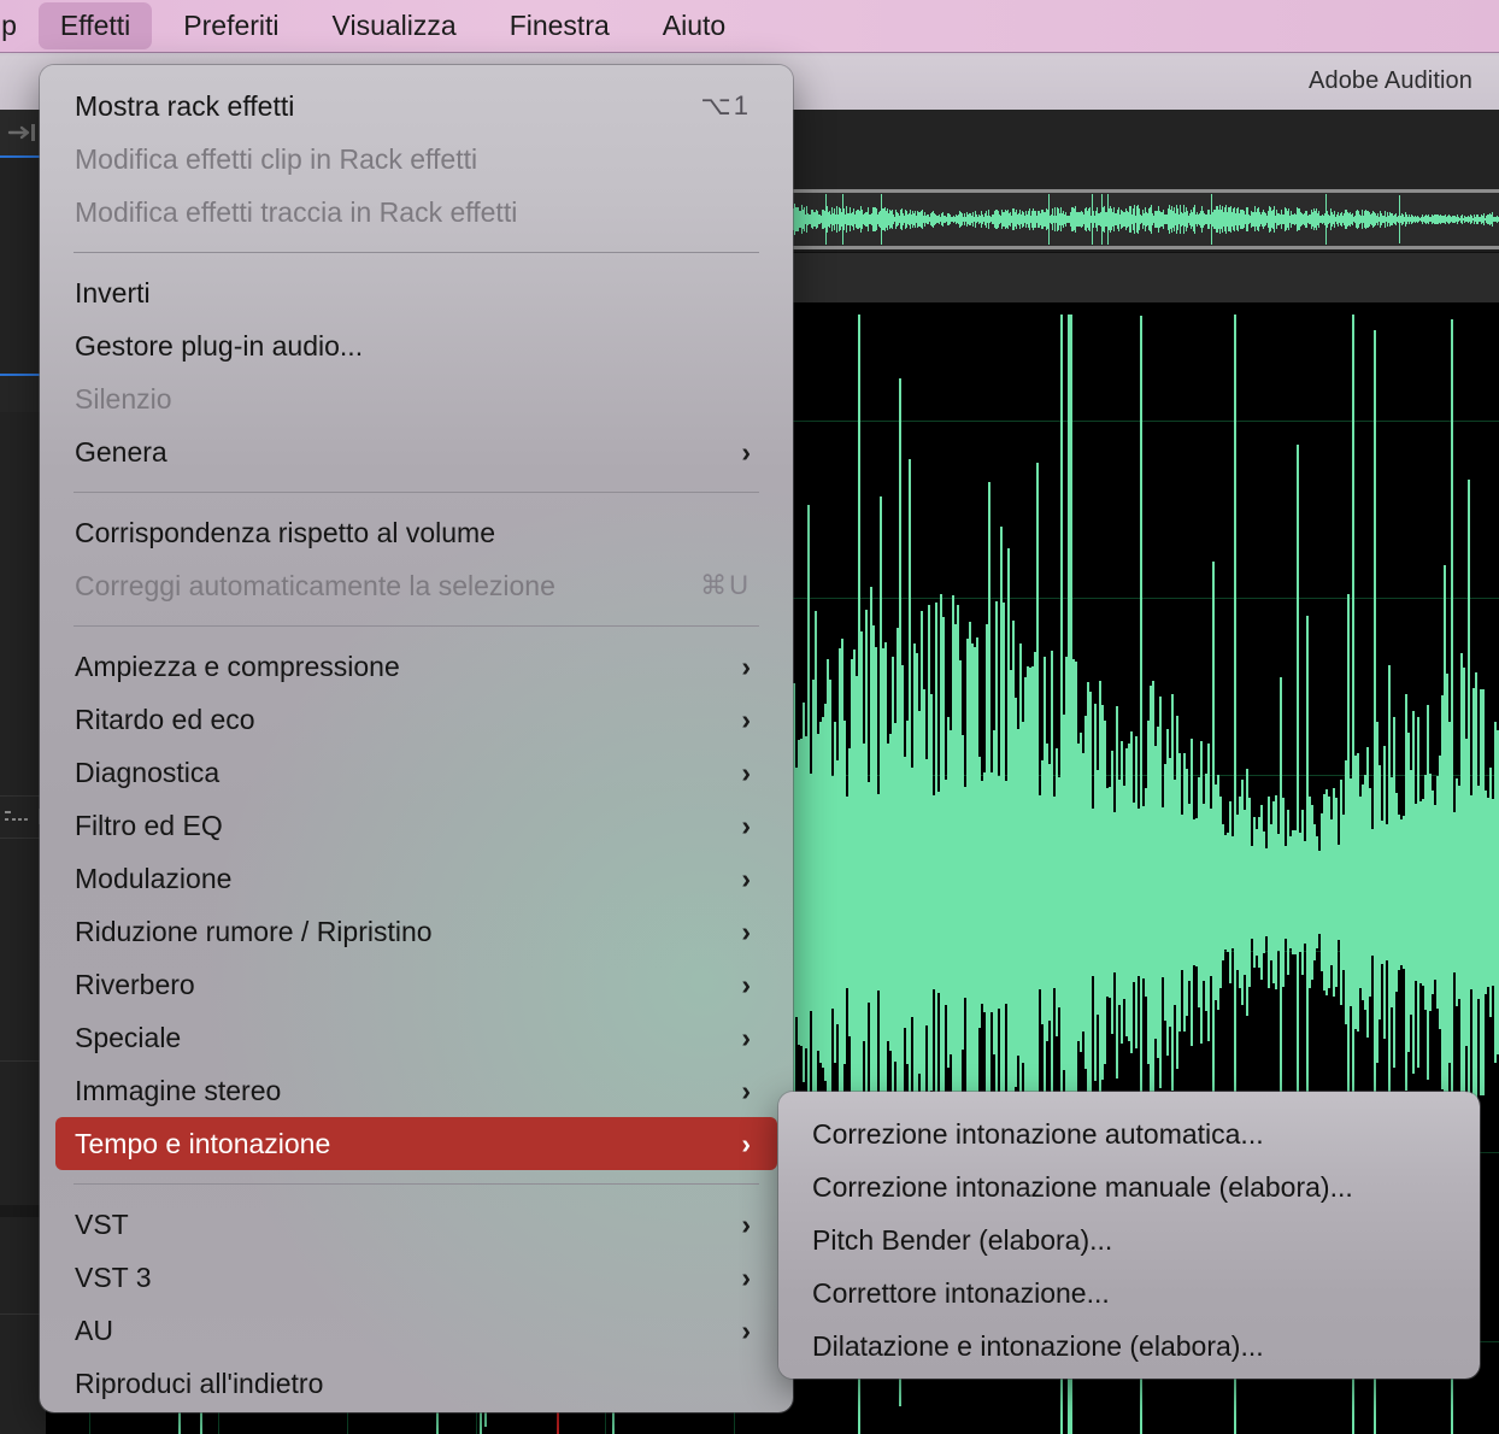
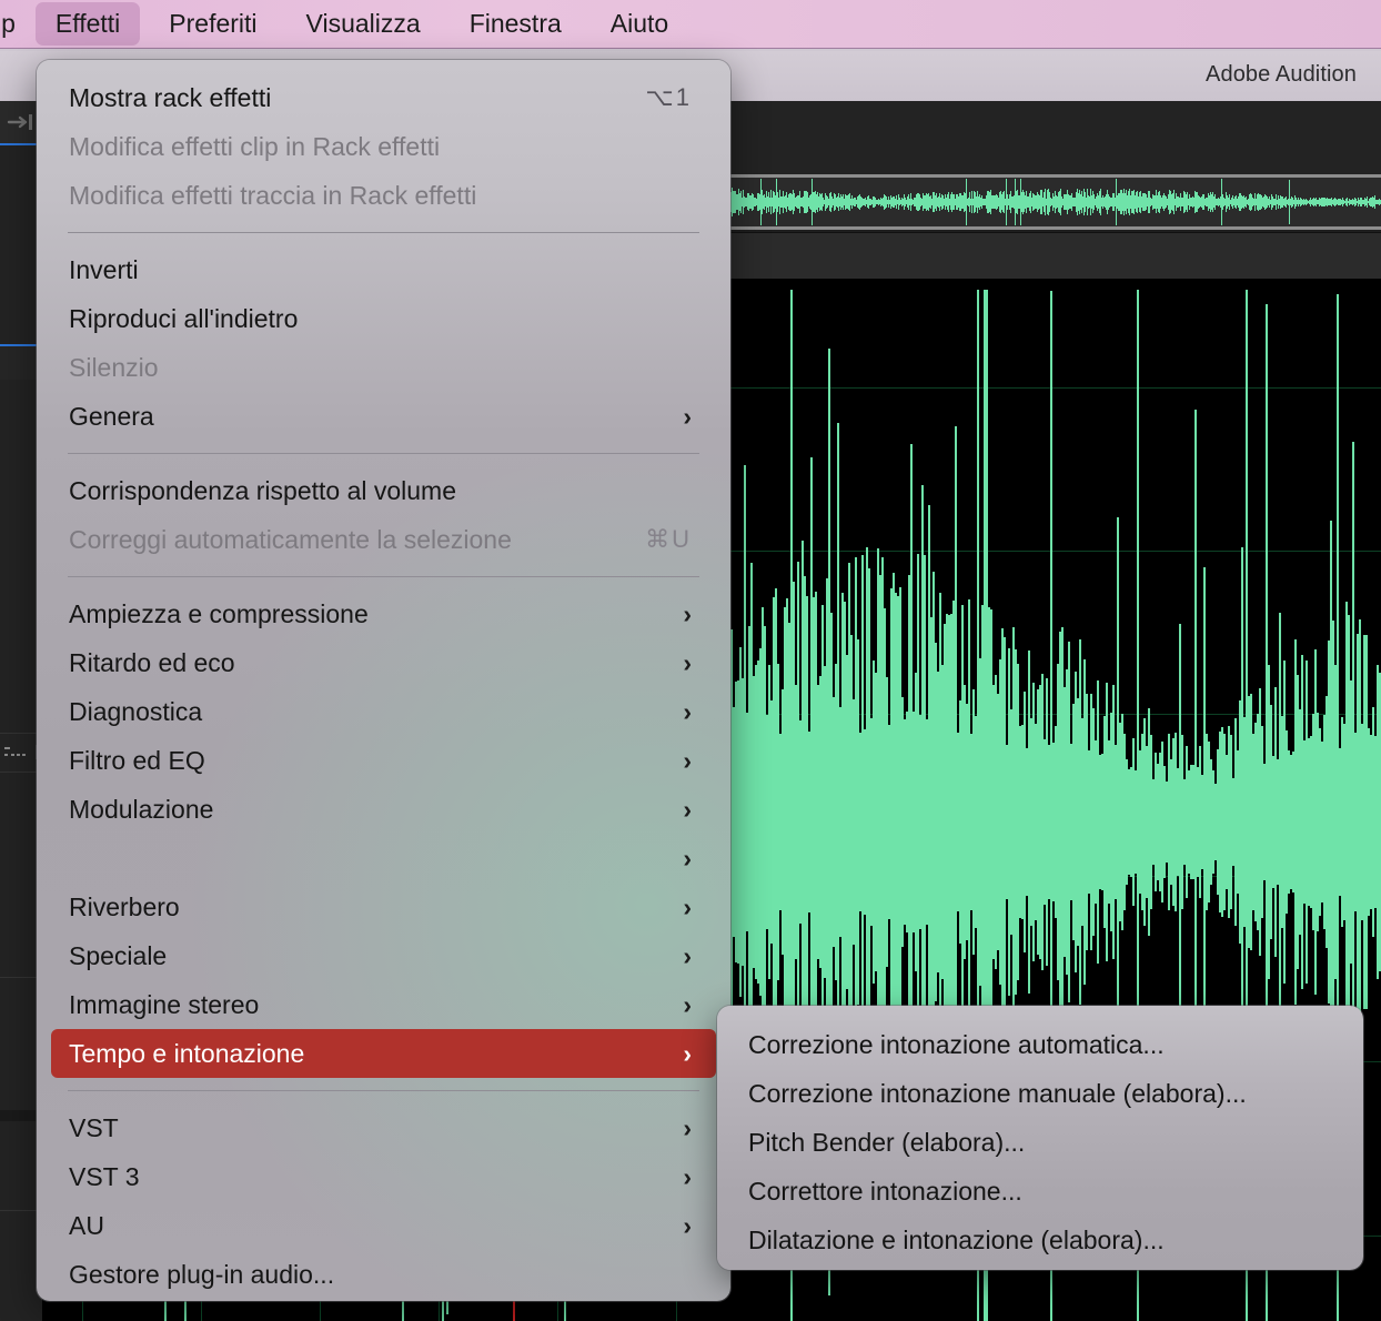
  Adobe Audition
  Effetti
  Preferiti
  Visualizza
  Finestra
  Aiuto
  Mostra rack effetti
  ⌥1
  Modifica effetti clip in Rack effetti
  Modifica effetti traccia in Rack effetti
  Inverti
- Gestore plug-in audio...
+ Riproduci all'indietro
  Silenzio
  Genera
  ›
  Corrispondenza rispetto al volume
  Correggi automaticamente la selezione
  ⌘U
  Ampiezza e compressione
  ›
  Ritardo ed eco
  ›
  Diagnostica
  ›
  Filtro ed EQ
  ›
  Modulazione
  ›
- Riduzione rumore / Ripristino
  ›
  Riverbero
  ›
  Speciale
  ›
  Immagine stereo
  ›
  Tempo e intonazione
  ›
  VST
  ›
  VST 3
  ›
  AU
  ›
- Riproduci all'indietro
+ Gestore plug-in audio...
  Correzione intonazione automatica...
  Correzione intonazione manuale (elabora)...
  Pitch Bender (elabora)...
  Correttore intonazione...
  Dilatazione e intonazione (elabora)...
